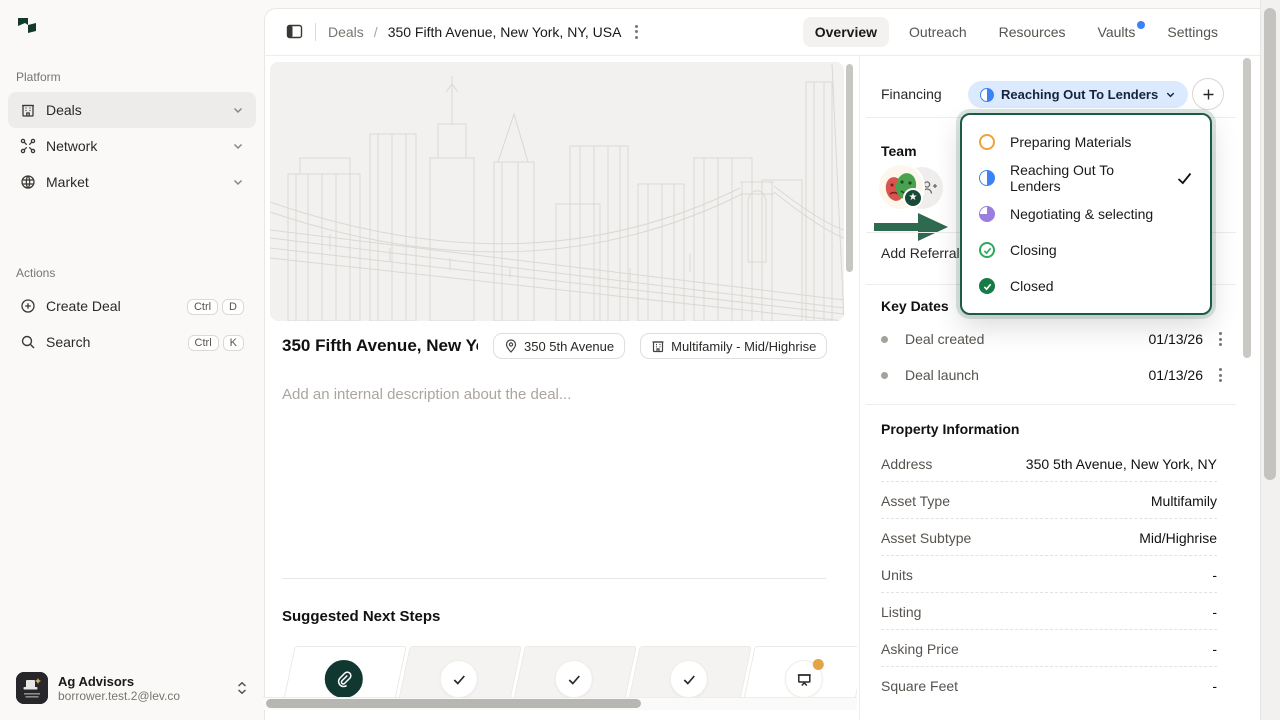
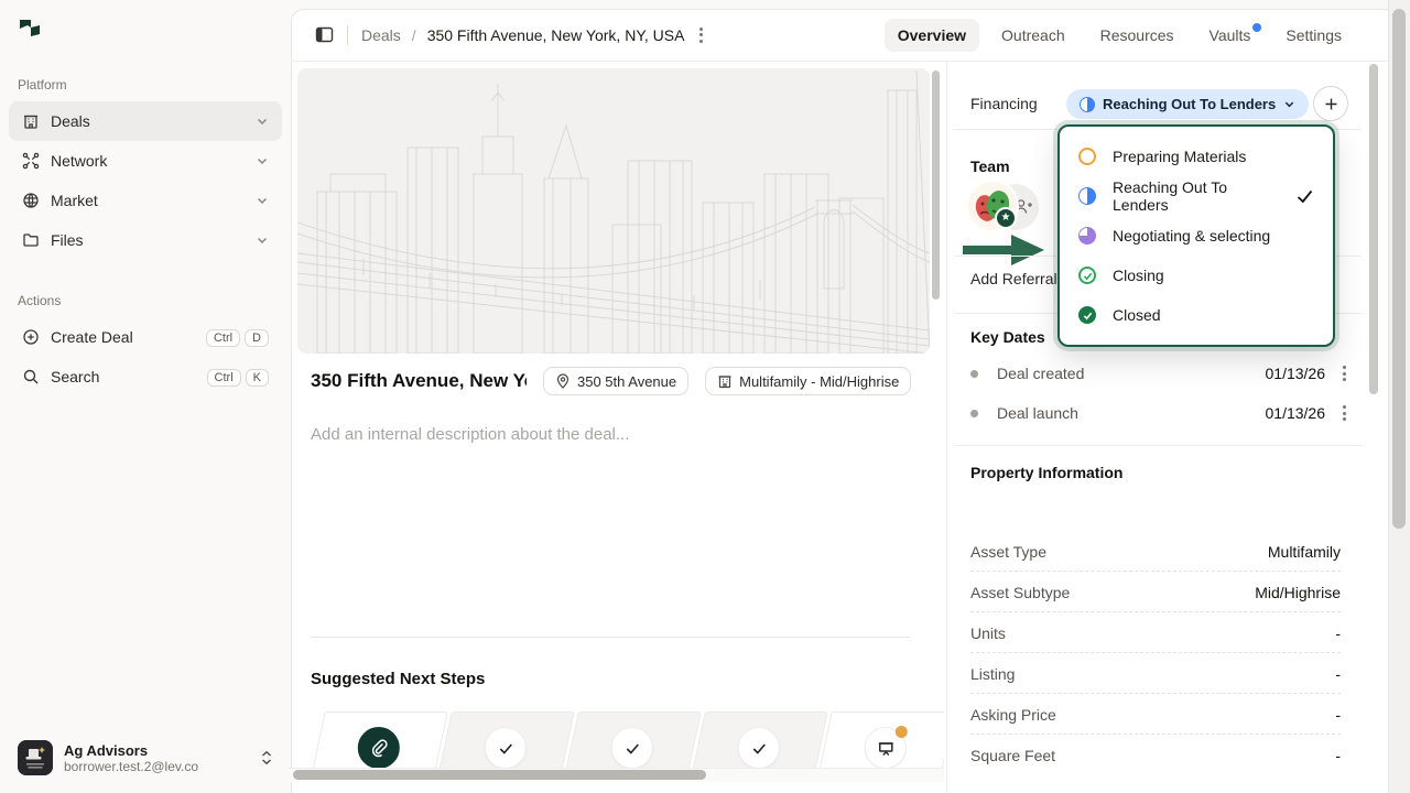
  Platform
  Deals
  Network
  Market
+ Files
  Actions
  Create Deal
  Ctrl D
  Search
  Ctrl K
  Ag Advisors
  borrower.test.2@lev.co
  Deals
  /
  350 Fifth Avenue, New York, NY, USA
  Overview
  Outreach
  Resources
  Vaults
  Settings
  350 Fifth Avenue, New Y
  350 5th Avenue
  Multifamily - Mid/Highrise
  Add an internal description about the deal...
  Suggested Next Steps
  Financing
  Reaching Out To Lenders
  Team
  ★
  Add Referral
  Key Dates
  Deal created
  01/13/26
  Deal launch
  01/13/26
  Property Information
- Address
- 350 5th Avenue, New York, NY
  Asset Type
  Multifamily
  Asset Subtype
  Mid/Highrise
  Units
  -
  Listing
  -
  Asking Price
  -
  Square Feet
  -
  Preparing Materials
  Reaching Out To Lenders
  Negotiating & selecting
  Closing
  Closed
